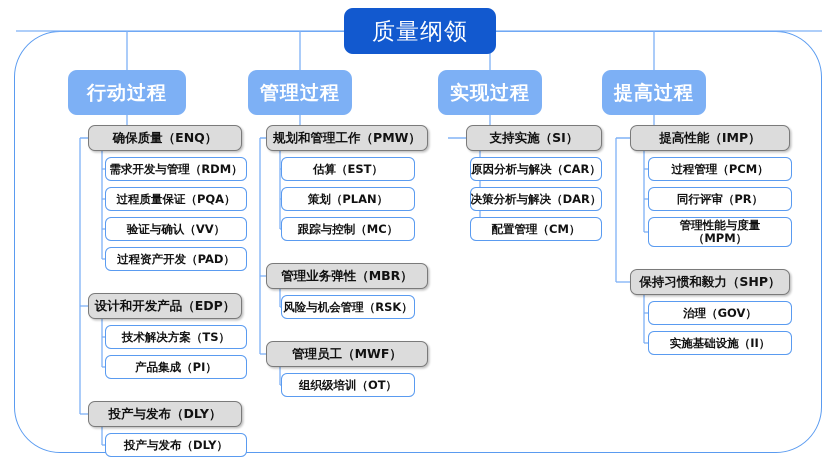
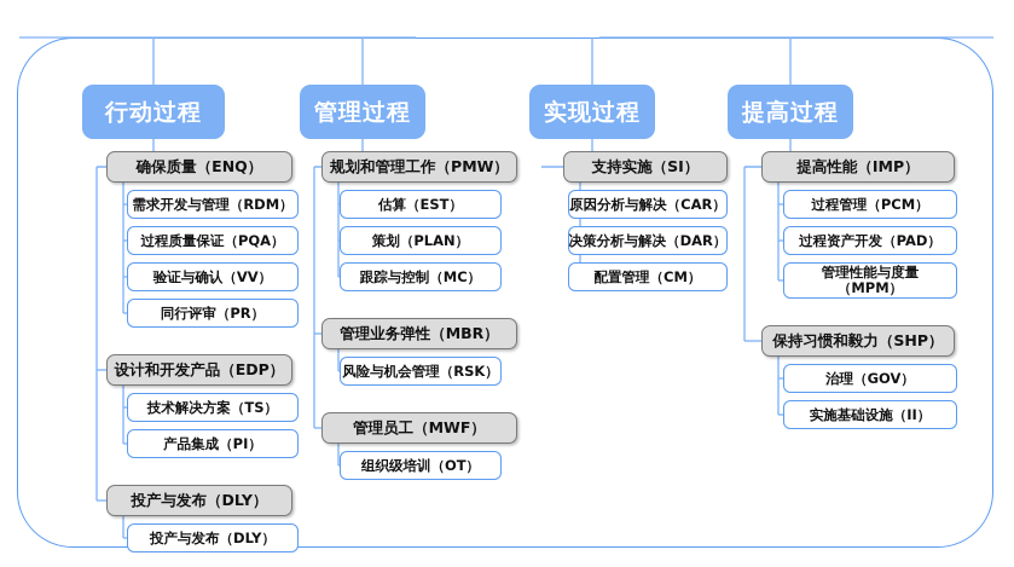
- 质量纲领
  行动过程
  确保质量（ENQ）
  需求开发与管理（RDM）
  过程质量保证（PQA）
  验证与确认（VV）
- 过程资产开发（PAD）
+ 同行评审（PR）
  设计和开发产品（EDP）
  技术解决方案（TS）
  产品集成（PI）
  投产与发布（DLY）
  投产与发布（DLY）
  管理过程
  规划和管理工作（PMW）
  估算（EST）
  策划（PLAN）
  跟踪与控制（MC）
  管理业务弹性（MBR）
  风险与机会管理（RSK）
  管理员工（MWF）
  组织级培训（OT）
  实现过程
  支持实施（SI）
  原因分析与解决（CAR）
  决策分析与解决（DAR）
  配置管理（CM）
  提高过程
  提高性能（IMP）
  过程管理（PCM）
- 同行评审（PR）
+ 过程资产开发（PAD）
  管理性能与度量
  （MPM）
  保持习惯和毅力（SHP）
  治理（GOV）
  实施基础设施（II）
